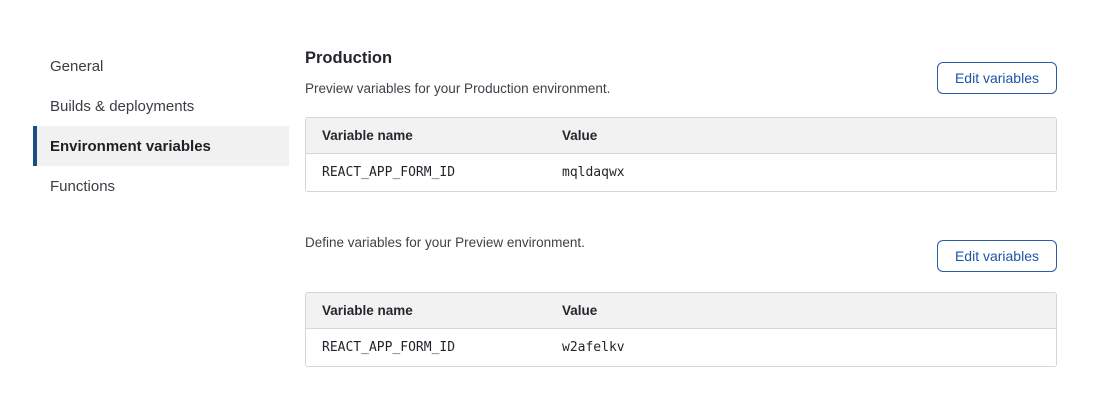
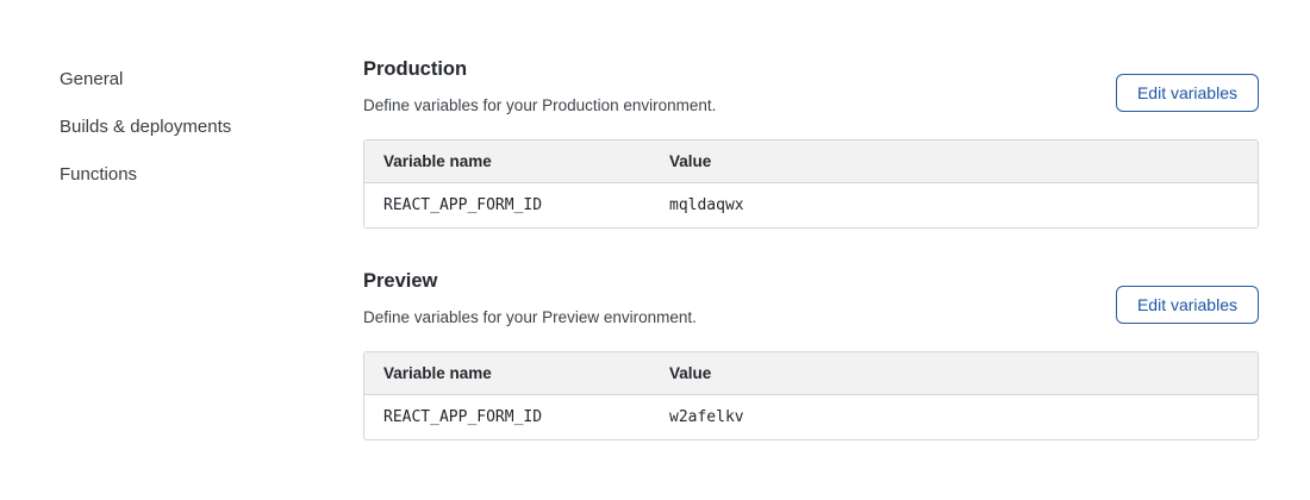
  General
  Builds & deployments
- Environment variables
  Functions
  Production
- Preview variables for your Production environment.
+ Define variables for your Production environment.
  Edit variables
  Variable name	Value
  REACT_APP_FORM_ID	mqldaqwx
+ Preview
  Define variables for your Preview environment.
  Edit variables
  Variable name	Value
  REACT_APP_FORM_ID	w2afelkv
